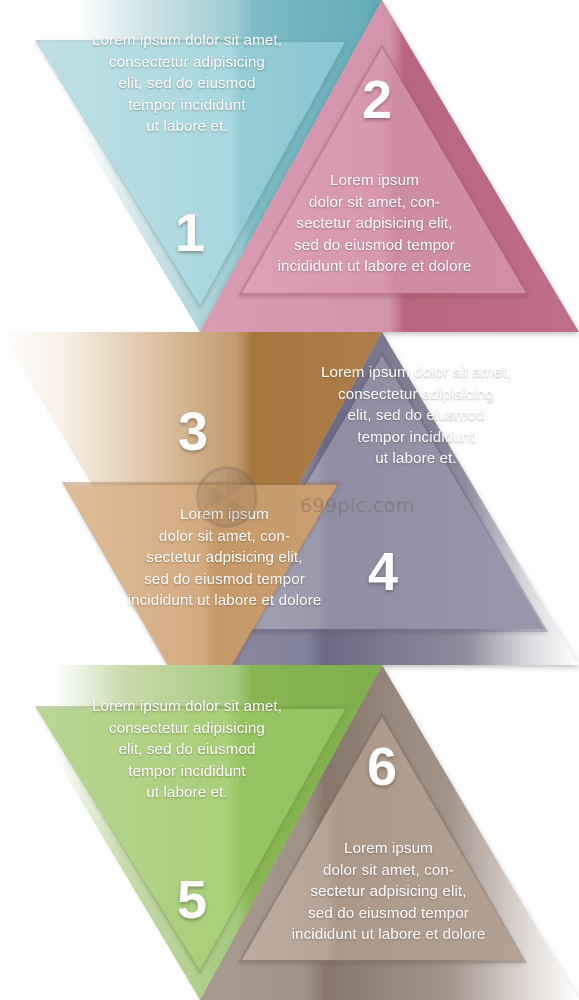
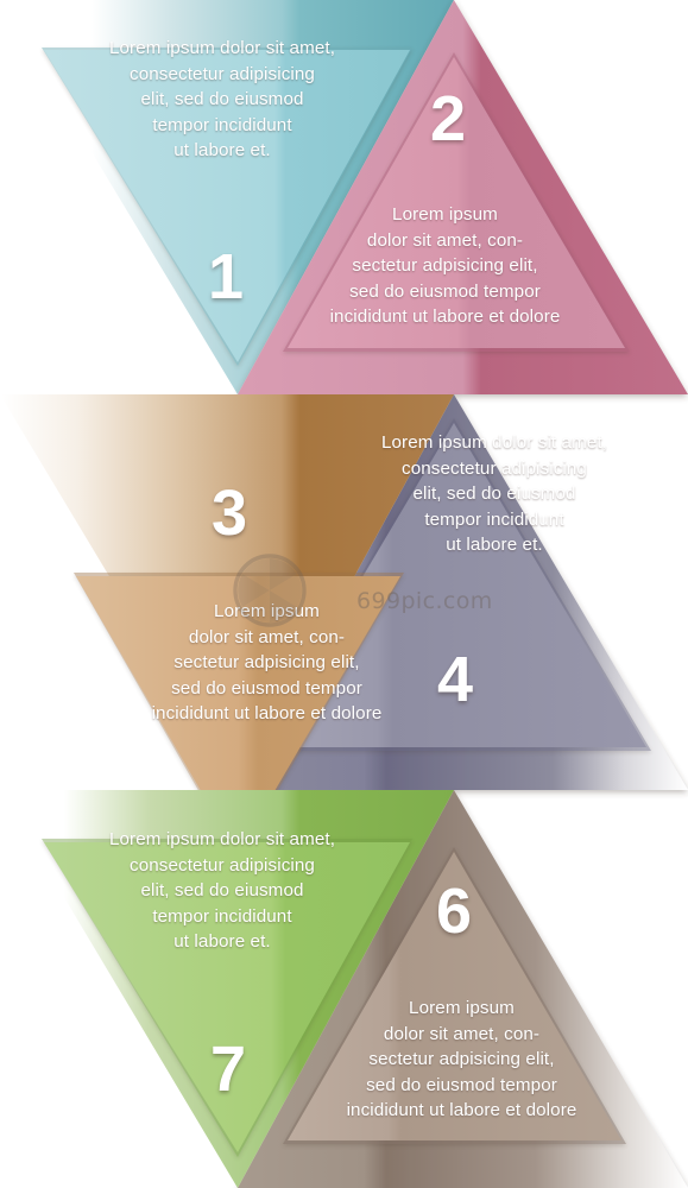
  Lorem ipsum dolor sit amet,
  consectetur adipisicing
  elit, sed do eiusmod
  tempor incididunt
  ut labore et.
  1
  Lorem ipsum
  dolor sit amet, con-
  sectetur adpisicing elit,
  sed do eiusmod tempor
  incididunt ut labore et dolore
  2
  Lorem ipsum
  dolor sit amet, con-
  sectetur adpisicing elit,
  sed do eiusmod tempor
  incididunt ut labore et dolore
  3
  Lorem ipsum dolor sit amet,
  consectetur adipisicing
  elit, sed do eiusmod
  tempor incididunt
  ut labore et.
  4
  Lorem ipsum dolor sit amet,
  consectetur adipisicing
  elit, sed do eiusmod
  tempor incididunt
  ut labore et.
- 5
+ 7
  Lorem ipsum
  dolor sit amet, con-
  sectetur adpisicing elit,
  sed do eiusmod tempor
  incididunt ut labore et dolore
  6
  699pic.com
